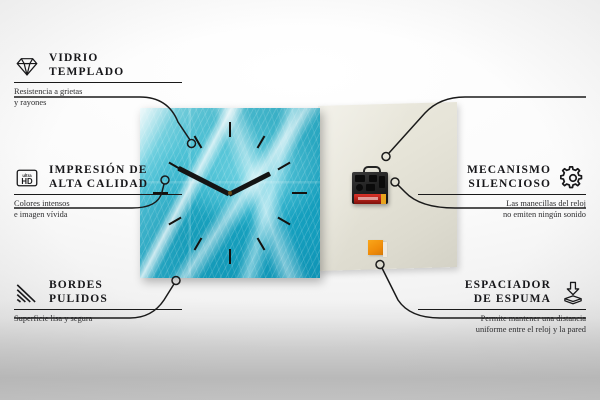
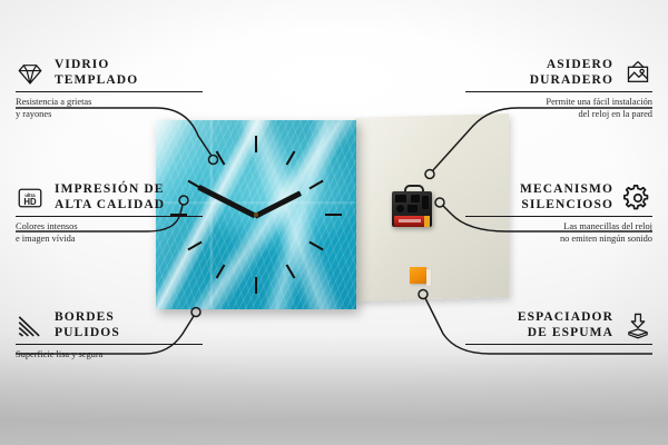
  VIDRIO
  TEMPLADO
  Resistencia a grietas
  y rayones
  HD
  IMPRESIÓN DE
  ALTA CALIDAD
  Colores intensos
  e imagen vívida
  BORDES
  PULIDOS
  Superficie lisa y segura
+ ASIDERO
+ DURADERO
+ Permite una fácil instalación
+ del reloj en la pared
  MECANISMO
  SILENCIOSO
  Las manecillas del reloj
  no emiten ningún sonido
  ESPACIADOR
  DE ESPUMA
- Permite mantener una distancia
- uniforme entre el reloj y la pared
